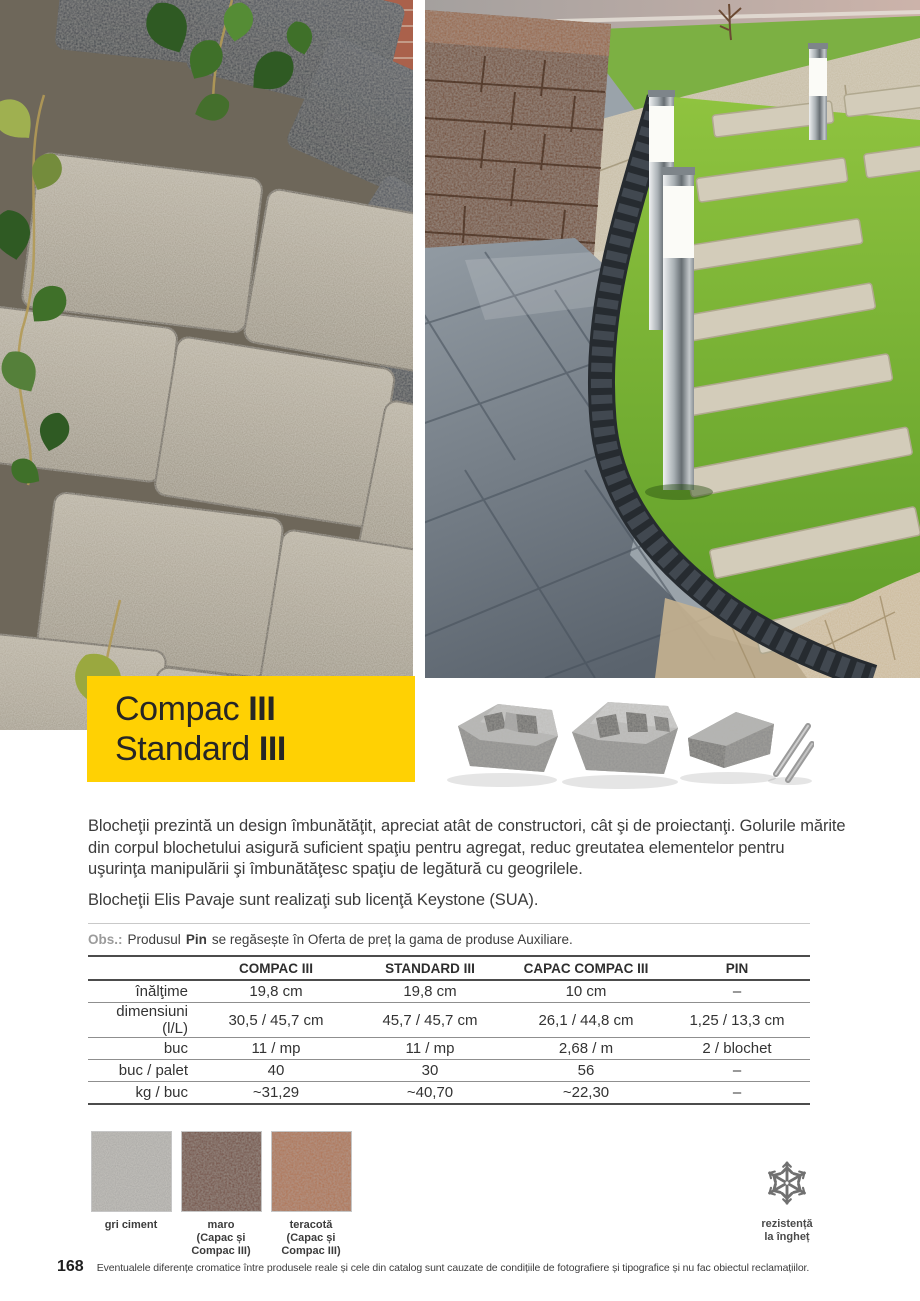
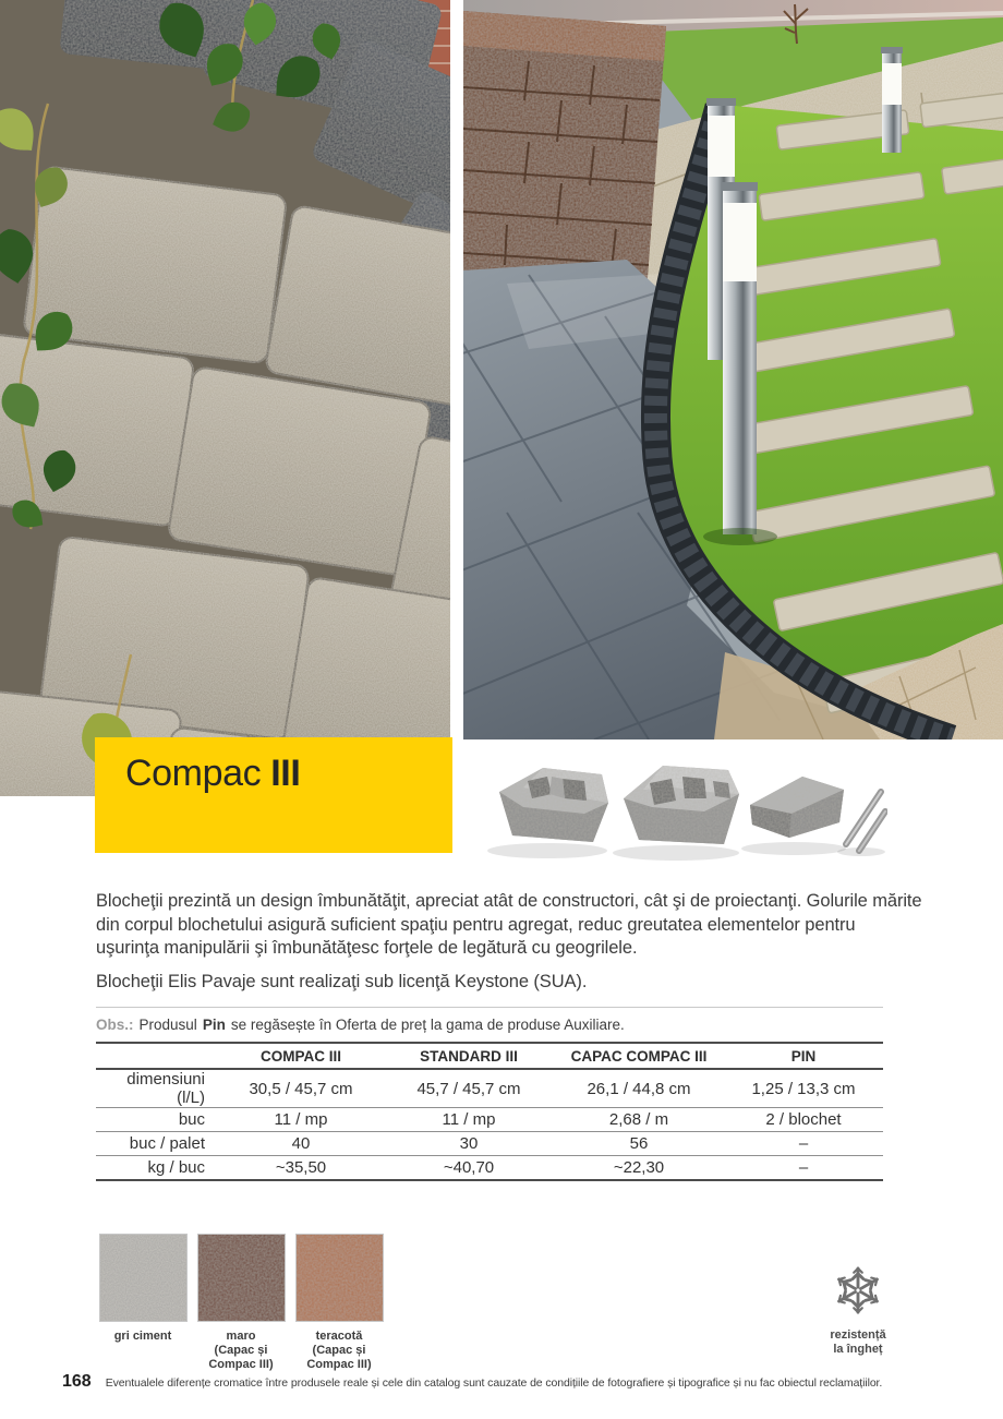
  Compac III
- Standard III
- Blocheţii prezintă un design îmbunătăţit, apreciat atât de constructori, cât şi de proiectanţi. Golurile mărite din corpul blochetului asigură suficient spaţiu pentru agregat, reduc greutatea elementelor pentru uşurinţa manipulării şi îmbunătăţesc spaţiu de legătură cu geogrilele.
+ Blocheţii prezintă un design îmbunătăţit, apreciat atât de constructori, cât şi de proiectanţi. Golurile mărite din corpul blochetului asigură suficient spaţiu pentru agregat, reduc greutatea elementelor pentru uşurinţa manipulării şi îmbunătăţesc forţele de legătură cu geogrilele.
  Blocheţii Elis Pavaje sunt realizaţi sub licenţă Keystone (SUA).
  Obs.:
  Produsul
  Pin
  se regăsește în Oferta de preț la gama de produse Auxiliare.
  	COMPAC III	STANDARD III	CAPAC COMPAC III	PIN
- înălţime	19,8 cm	19,8 cm	10 cm	–
  dimensiuni (l/L)	30,5 / 45,7 cm	45,7 / 45,7 cm	26,1 / 44,8 cm	1,25 / 13,3 cm
  buc	11 / mp	11 / mp	2,68 / m	2 / blochet
  buc / palet	40	30	56	–
- kg / buc	~31,29	~40,70	~22,30	–
+ kg / buc	~35,50	~40,70	~22,30	–
  gri ciment
  maro
  (Capac și
  Compac III)
  teracotă
  (Capac și
  Compac III)
  rezistență
  la îngheț
  168
  Eventualele diferențe cromatice între produsele reale și cele din catalog sunt cauzate de condițiile de fotografiere și tipografice și nu fac obiectul reclamațiilor.
